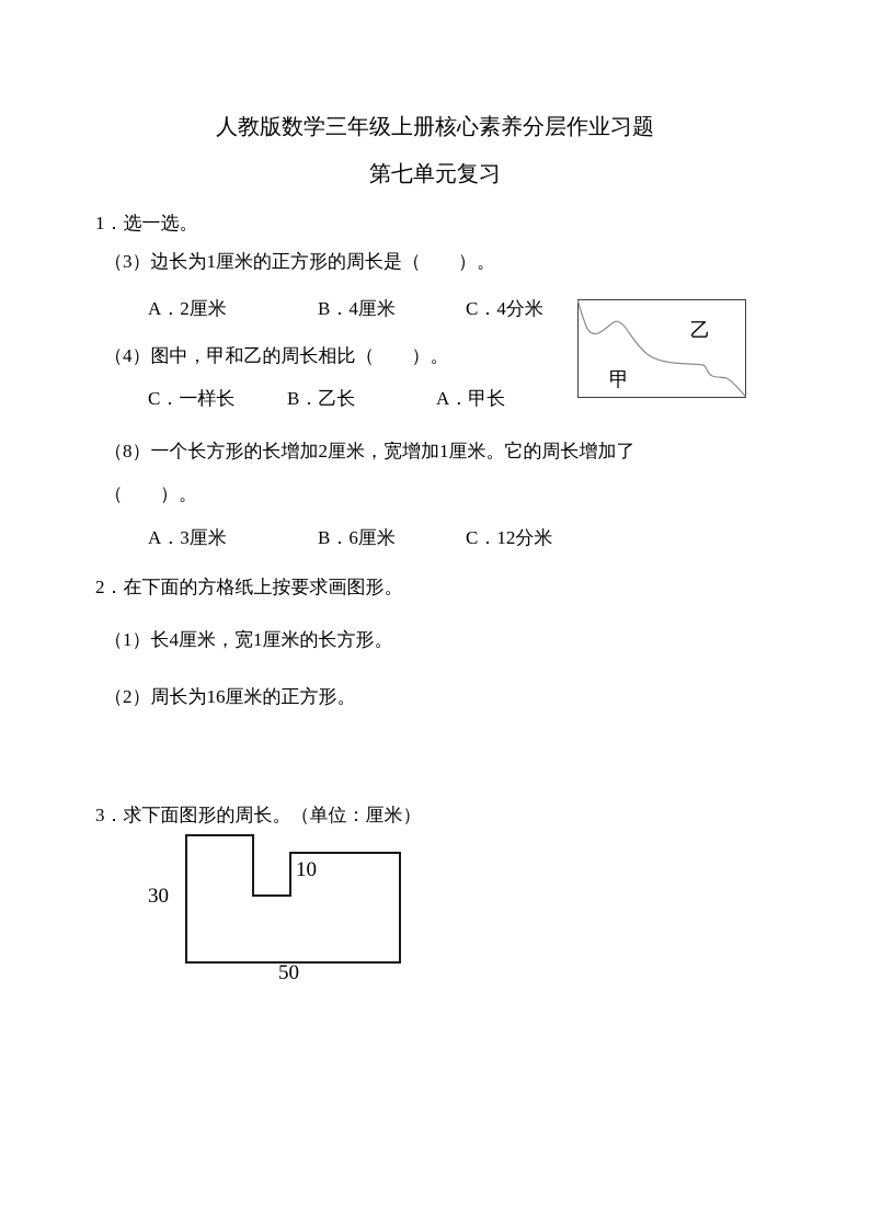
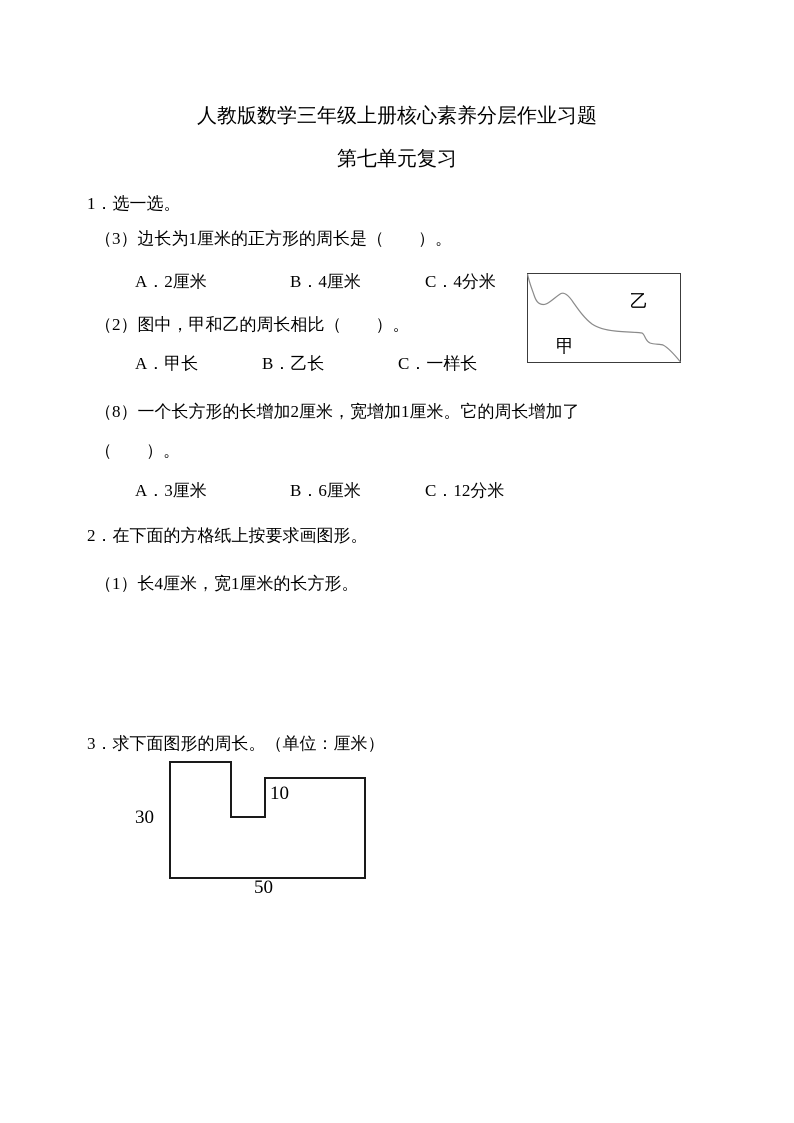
  人教版数学三年级上册核心素养分层作业习题
  第七单元复习
  1．选一选。
  （3）边长为1厘米的正方形的周长是（ ）。
  A．2厘米
  B．4厘米
  C．4分米
- （4）图中，甲和乙的周长相比（ ）。
+ （2）图中，甲和乙的周长相比（ ）。
- C．一样长
+ A．甲长
  B．乙长
- A．甲长
+ C．一样长
  乙
  甲
  （8）一个长方形的长增加2厘米，宽增加1厘米。它的周长增加了
  （ ）。
  A．3厘米
  B．6厘米
  C．12分米
  2．在下面的方格纸上按要求画图形。
  （1）长4厘米，宽1厘米的长方形。
- （2）周长为16厘米的正方形。
  3．求下面图形的周长。（单位：厘米）
  30
  10
  50
